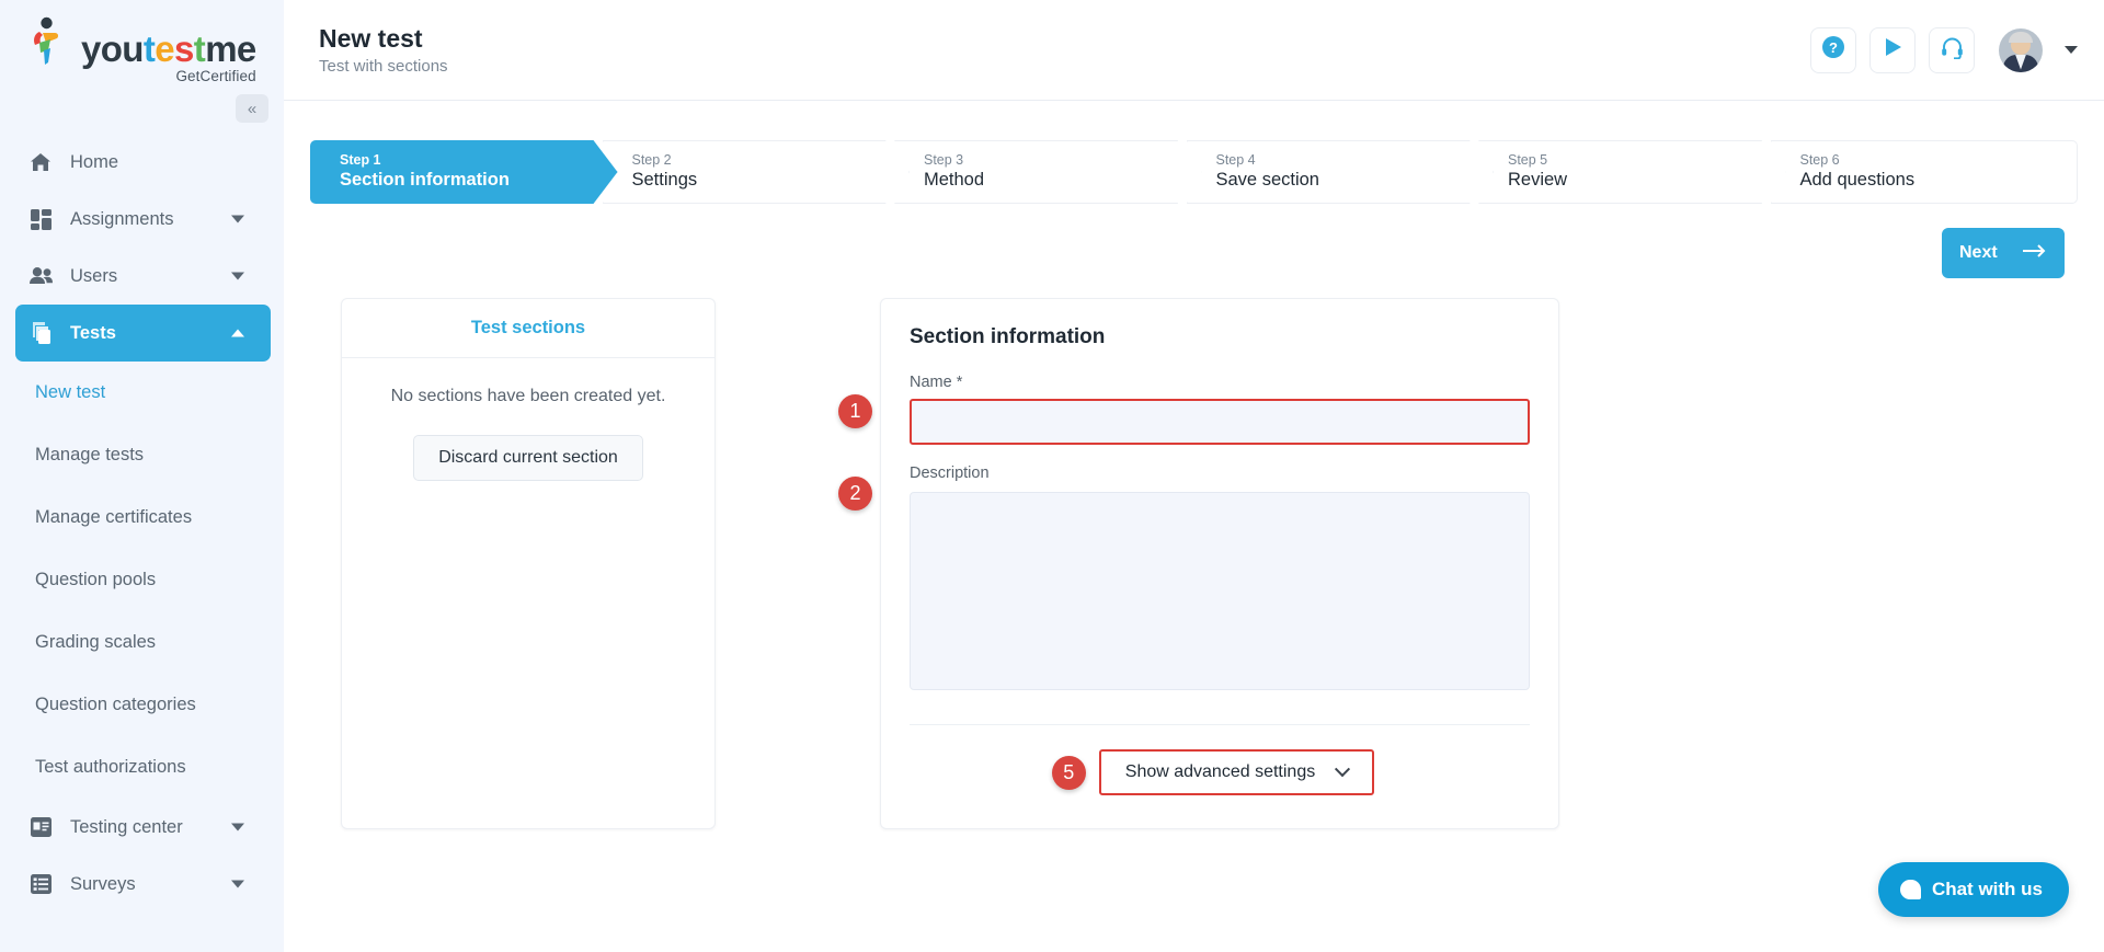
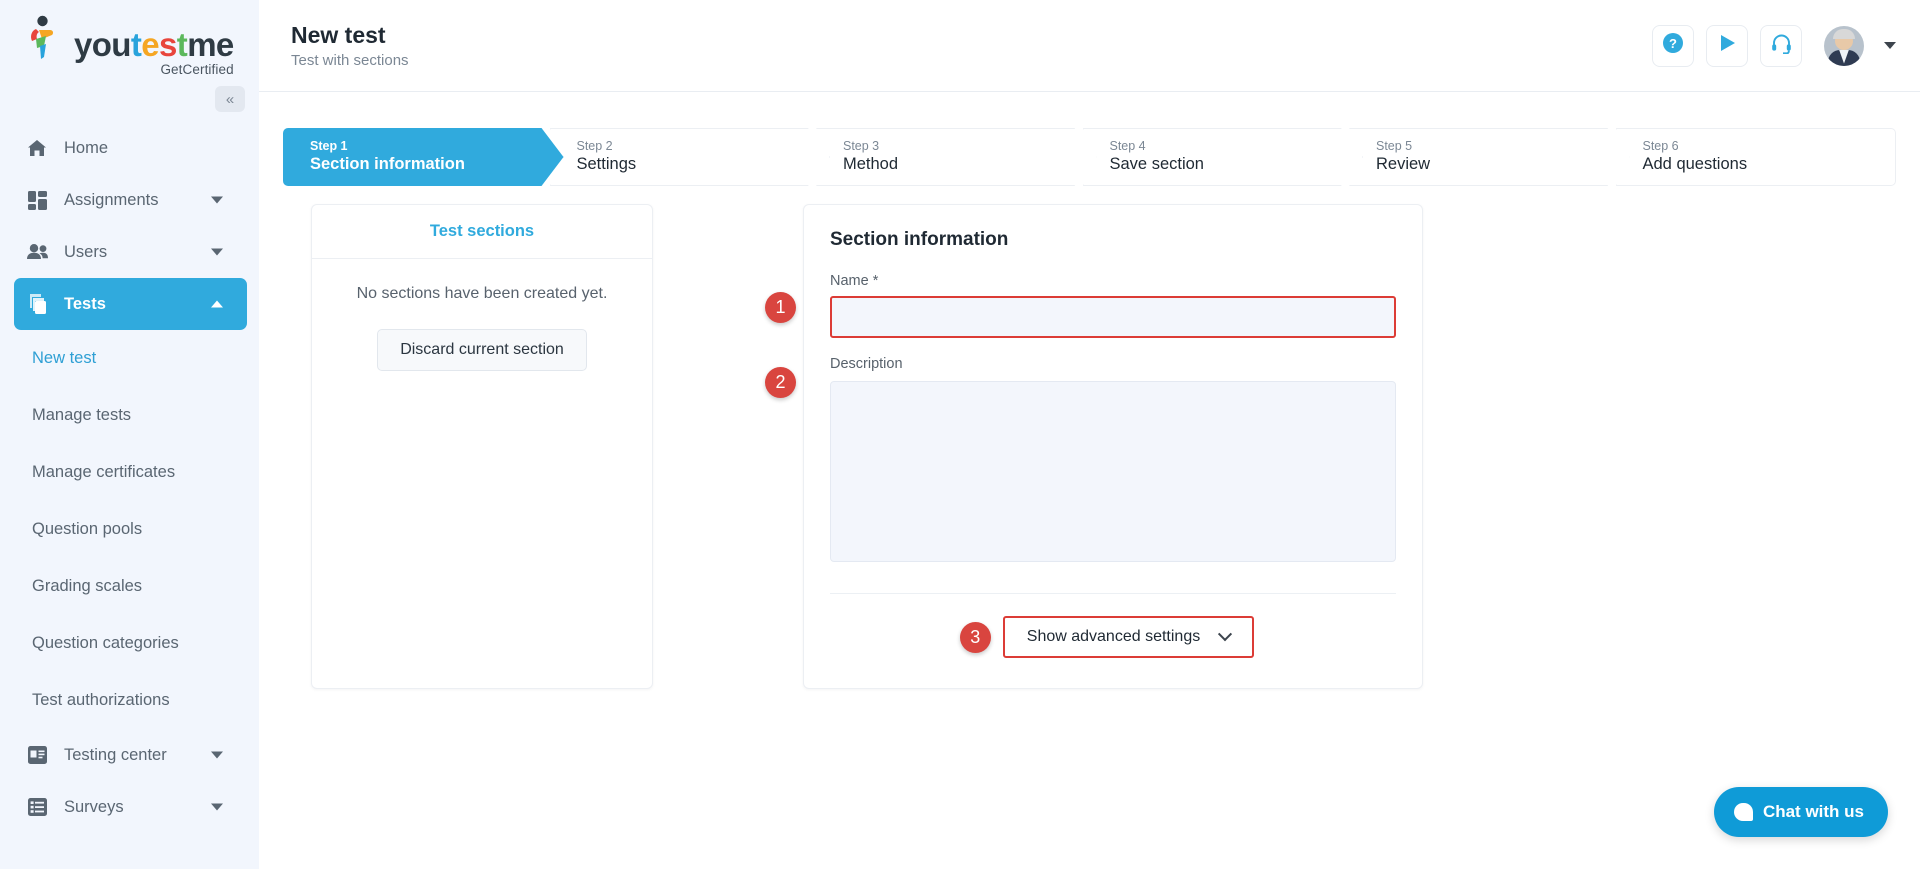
  youtestme
  GetCertified
  «
  Home
  Assignments
  Users
  Tests
  New test
  Manage tests
  Manage certificates
  Question pools
  Grading scales
  Question categories
  Test authorizations
  Testing center
  Surveys
  New test
  Test with sections
  ?
  Step 1
  Section information
  Step 2
  Settings
  Step 3
  Method
  Step 4
  Save section
  Step 5
  Review
  Step 6
  Add questions
- Next
  Test sections
  No sections have been created yet.
  Discard current section
  Section information
  1
  2
  Name *
  Description
- 5
+ 3
  Show advanced settings
  Chat with us
